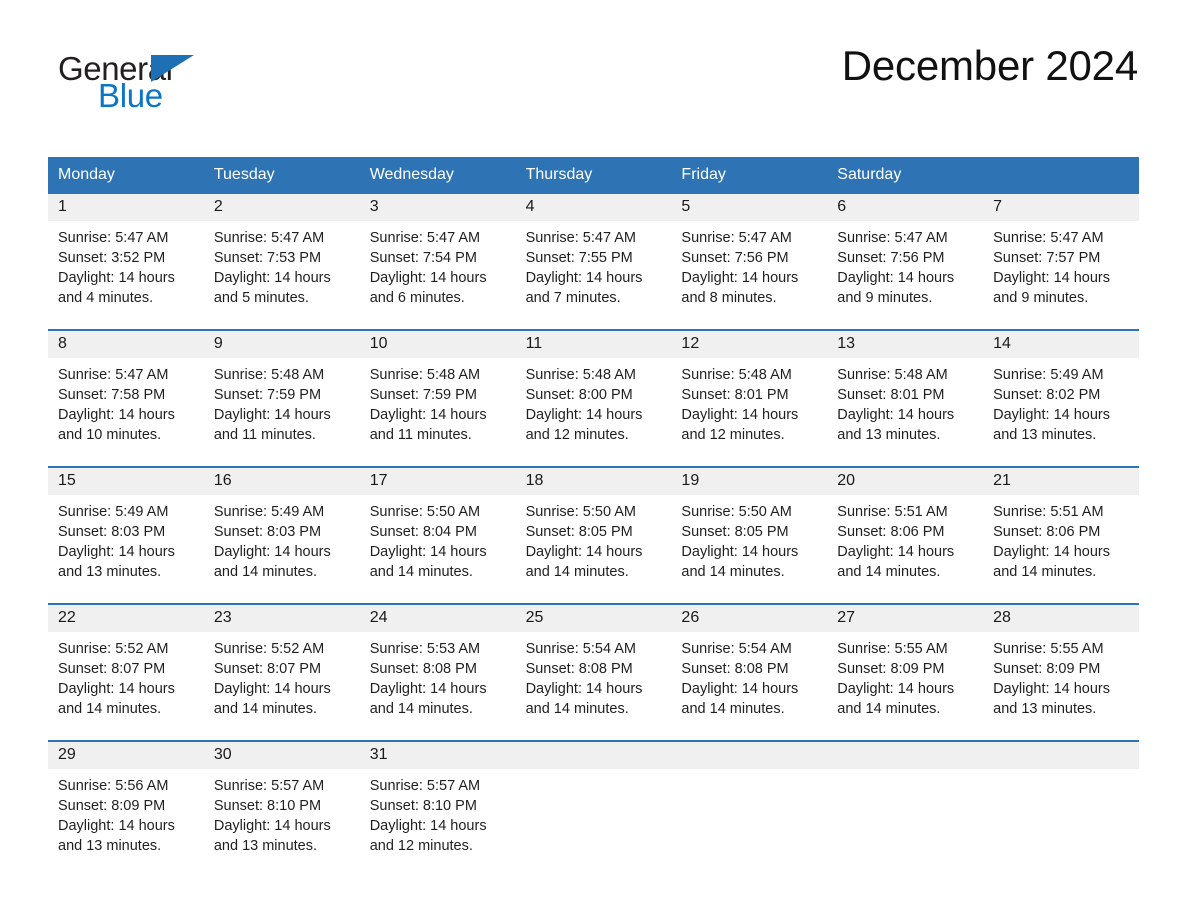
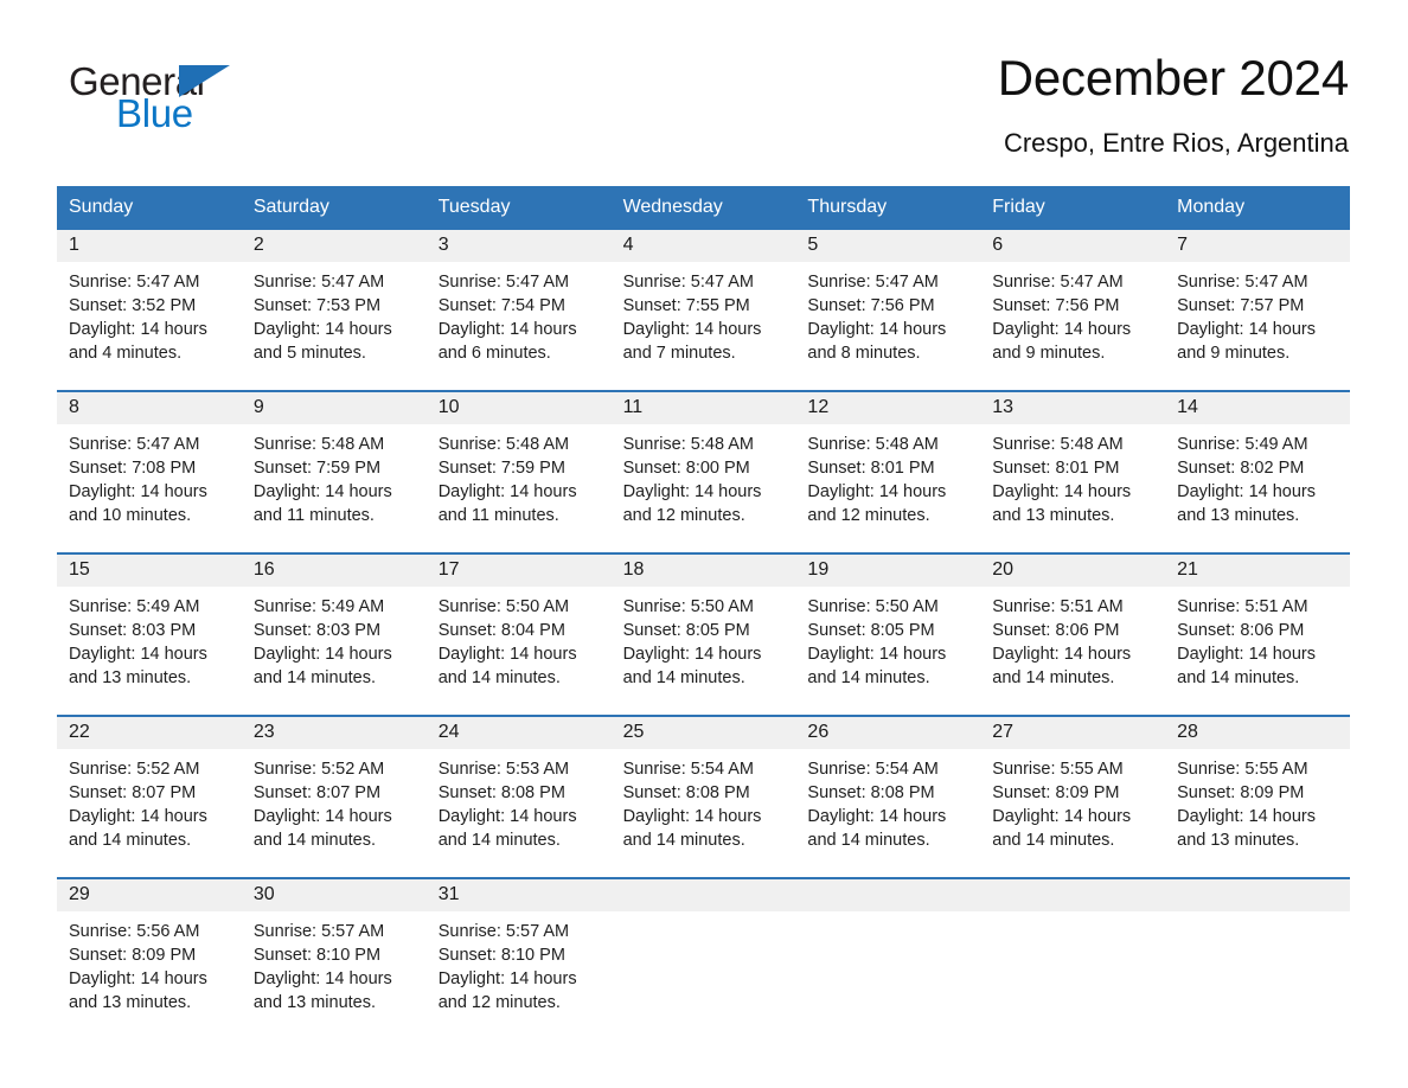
  General
  Blue
  December 2024
+ Crespo, Entre Rios, Argentina
+ Sunday
- Monday
+ Saturday
  Tuesday
  Wednesday
  Thursday
  Friday
- Saturday
+ Monday
  1
  Sunrise: 5:47 AM
  Sunset: 3:52 PM
  Daylight: 14 hours
  and 4 minutes.
  2
  Sunrise: 5:47 AM
  Sunset: 7:53 PM
  Daylight: 14 hours
  and 5 minutes.
  3
  Sunrise: 5:47 AM
  Sunset: 7:54 PM
  Daylight: 14 hours
  and 6 minutes.
  4
  Sunrise: 5:47 AM
  Sunset: 7:55 PM
  Daylight: 14 hours
  and 7 minutes.
  5
  Sunrise: 5:47 AM
  Sunset: 7:56 PM
  Daylight: 14 hours
  and 8 minutes.
  6
  Sunrise: 5:47 AM
  Sunset: 7:56 PM
  Daylight: 14 hours
  and 9 minutes.
  7
  Sunrise: 5:47 AM
  Sunset: 7:57 PM
  Daylight: 14 hours
  and 9 minutes.
  8
  Sunrise: 5:47 AM
- Sunset: 7:58 PM
+ Sunset: 7:08 PM
  Daylight: 14 hours
  and 10 minutes.
  9
  Sunrise: 5:48 AM
  Sunset: 7:59 PM
  Daylight: 14 hours
  and 11 minutes.
  10
  Sunrise: 5:48 AM
  Sunset: 7:59 PM
  Daylight: 14 hours
  and 11 minutes.
  11
  Sunrise: 5:48 AM
  Sunset: 8:00 PM
  Daylight: 14 hours
  and 12 minutes.
  12
  Sunrise: 5:48 AM
  Sunset: 8:01 PM
  Daylight: 14 hours
  and 12 minutes.
  13
  Sunrise: 5:48 AM
  Sunset: 8:01 PM
  Daylight: 14 hours
  and 13 minutes.
  14
  Sunrise: 5:49 AM
  Sunset: 8:02 PM
  Daylight: 14 hours
  and 13 minutes.
  15
  Sunrise: 5:49 AM
  Sunset: 8:03 PM
  Daylight: 14 hours
  and 13 minutes.
  16
  Sunrise: 5:49 AM
  Sunset: 8:03 PM
  Daylight: 14 hours
  and 14 minutes.
  17
  Sunrise: 5:50 AM
  Sunset: 8:04 PM
  Daylight: 14 hours
  and 14 minutes.
  18
  Sunrise: 5:50 AM
  Sunset: 8:05 PM
  Daylight: 14 hours
  and 14 minutes.
  19
  Sunrise: 5:50 AM
  Sunset: 8:05 PM
  Daylight: 14 hours
  and 14 minutes.
  20
  Sunrise: 5:51 AM
  Sunset: 8:06 PM
  Daylight: 14 hours
  and 14 minutes.
  21
  Sunrise: 5:51 AM
  Sunset: 8:06 PM
  Daylight: 14 hours
  and 14 minutes.
  22
  Sunrise: 5:52 AM
  Sunset: 8:07 PM
  Daylight: 14 hours
  and 14 minutes.
  23
  Sunrise: 5:52 AM
  Sunset: 8:07 PM
  Daylight: 14 hours
  and 14 minutes.
  24
  Sunrise: 5:53 AM
  Sunset: 8:08 PM
  Daylight: 14 hours
  and 14 minutes.
  25
  Sunrise: 5:54 AM
  Sunset: 8:08 PM
  Daylight: 14 hours
  and 14 minutes.
  26
  Sunrise: 5:54 AM
  Sunset: 8:08 PM
  Daylight: 14 hours
  and 14 minutes.
  27
  Sunrise: 5:55 AM
  Sunset: 8:09 PM
  Daylight: 14 hours
  and 14 minutes.
  28
  Sunrise: 5:55 AM
  Sunset: 8:09 PM
  Daylight: 14 hours
  and 13 minutes.
  29
  Sunrise: 5:56 AM
  Sunset: 8:09 PM
  Daylight: 14 hours
  and 13 minutes.
  30
  Sunrise: 5:57 AM
  Sunset: 8:10 PM
  Daylight: 14 hours
  and 13 minutes.
  31
  Sunrise: 5:57 AM
  Sunset: 8:10 PM
  Daylight: 14 hours
  and 12 minutes.
